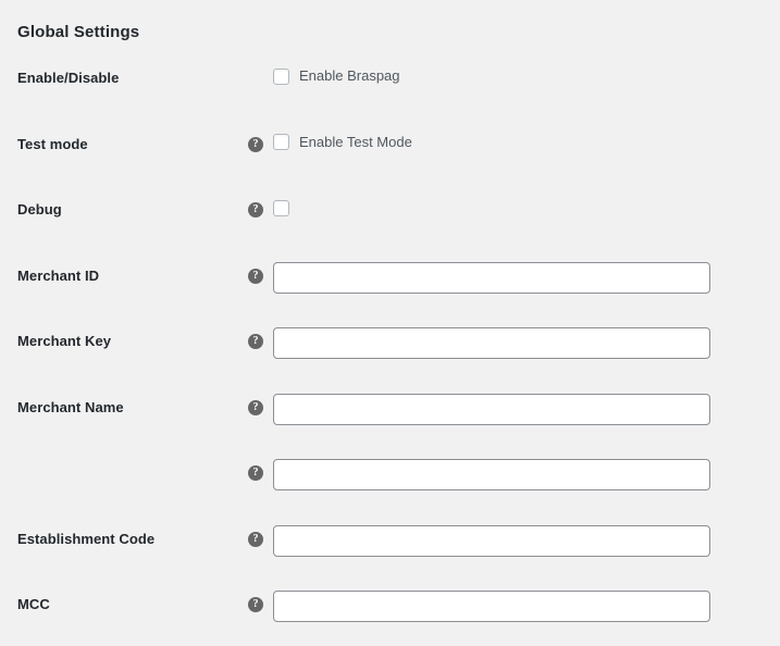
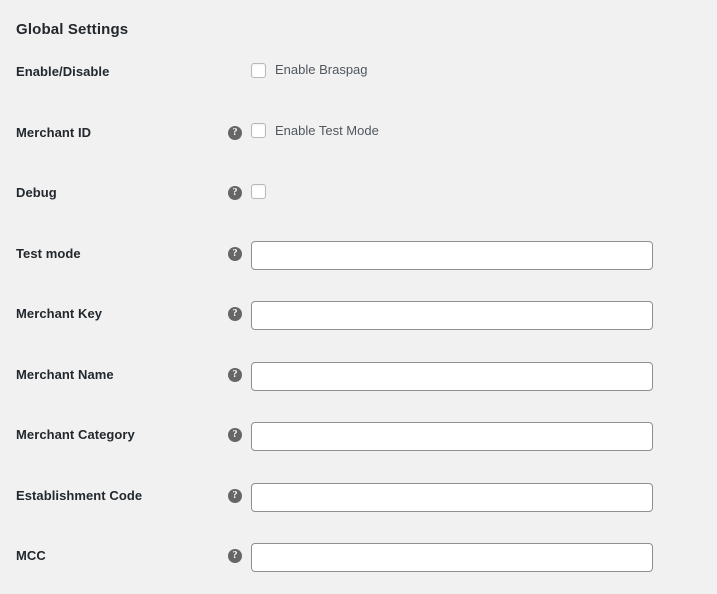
  Global Settings
  Enable/Disable
  Enable Braspag
- Test mode
+ Merchant ID
  ?
  Enable Test Mode
  Debug
  ?
- Merchant ID
+ Test mode
  ?
  Merchant Key
  ?
  Merchant Name
  ?
+ Merchant Category
  ?
  Establishment Code
  ?
  MCC
  ?
